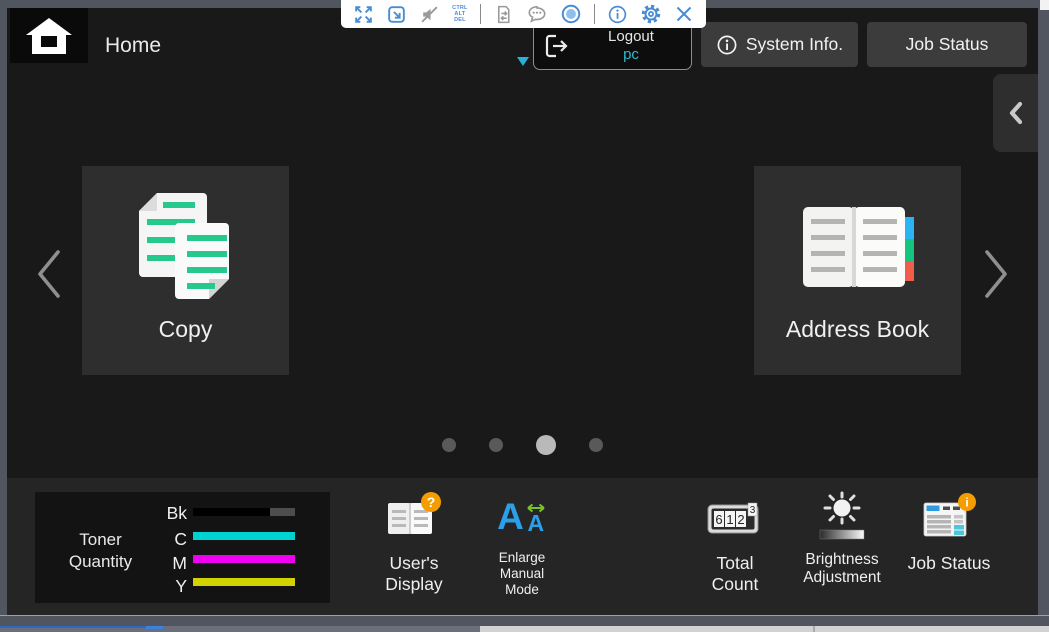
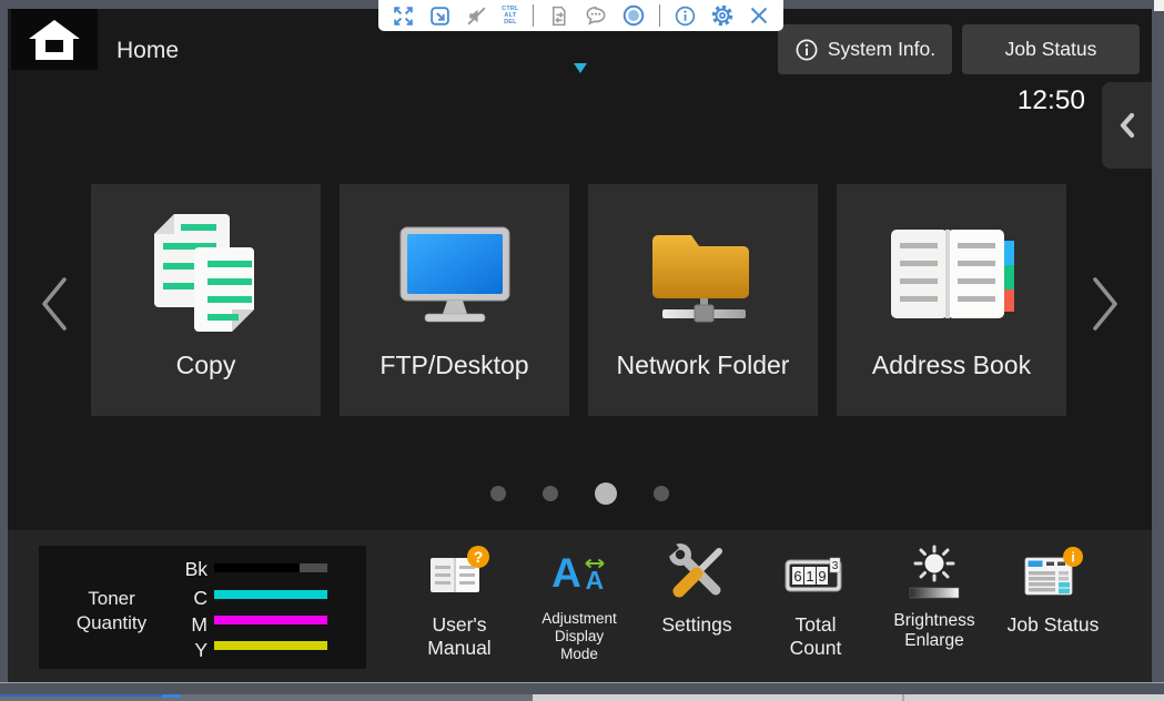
  Home
- Logout
- pc
  System Info.
  Job Status
+ 12:50
  Copy
+ FTP/Desktop
+ Network Folder
  Address Book
  Toner
  Quantity
  Bk
  C
  M
  Y
  ?
  User's
- Display
+ Manual
  A
  A
- Enlarge
+ Adjustment
- Manual
+ Display
  Mode
+ Settings
  6
  1
- 2
+ 9
  3
  Total
  Count
  Brightness
- Adjustment
+ Enlarge
  i
  Job Status
